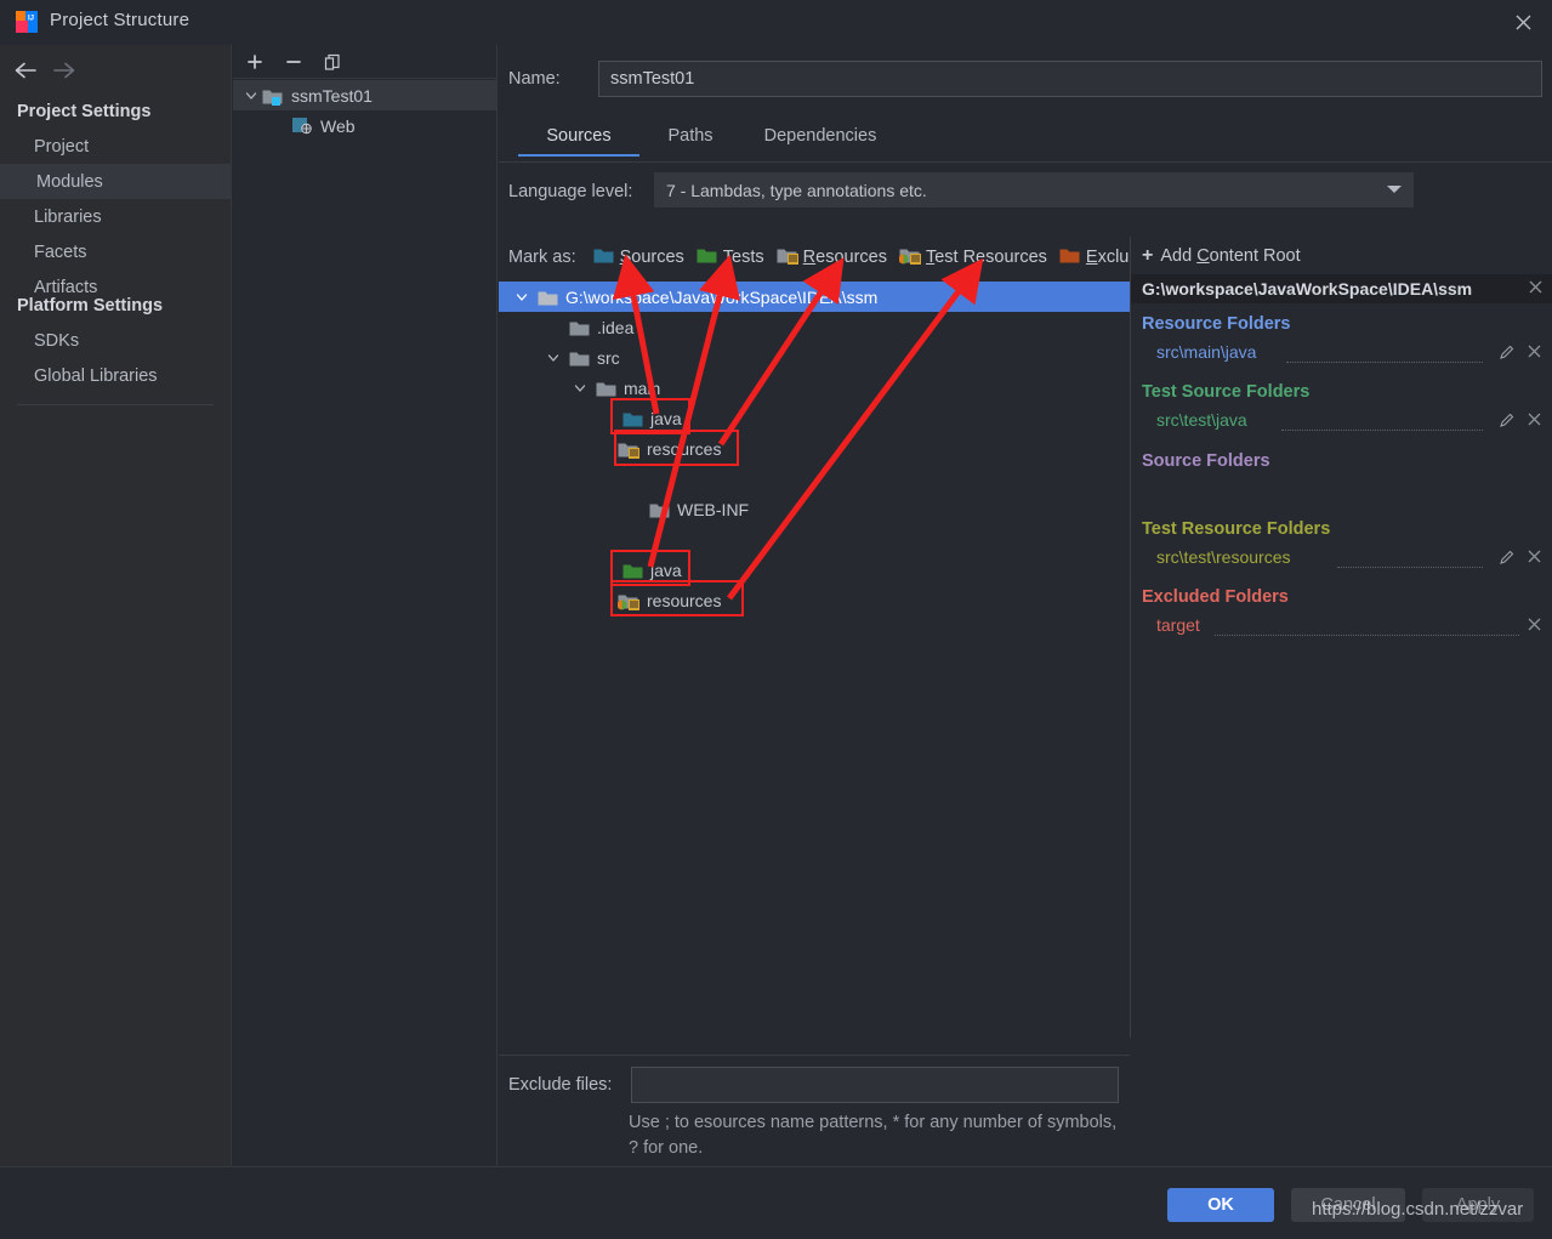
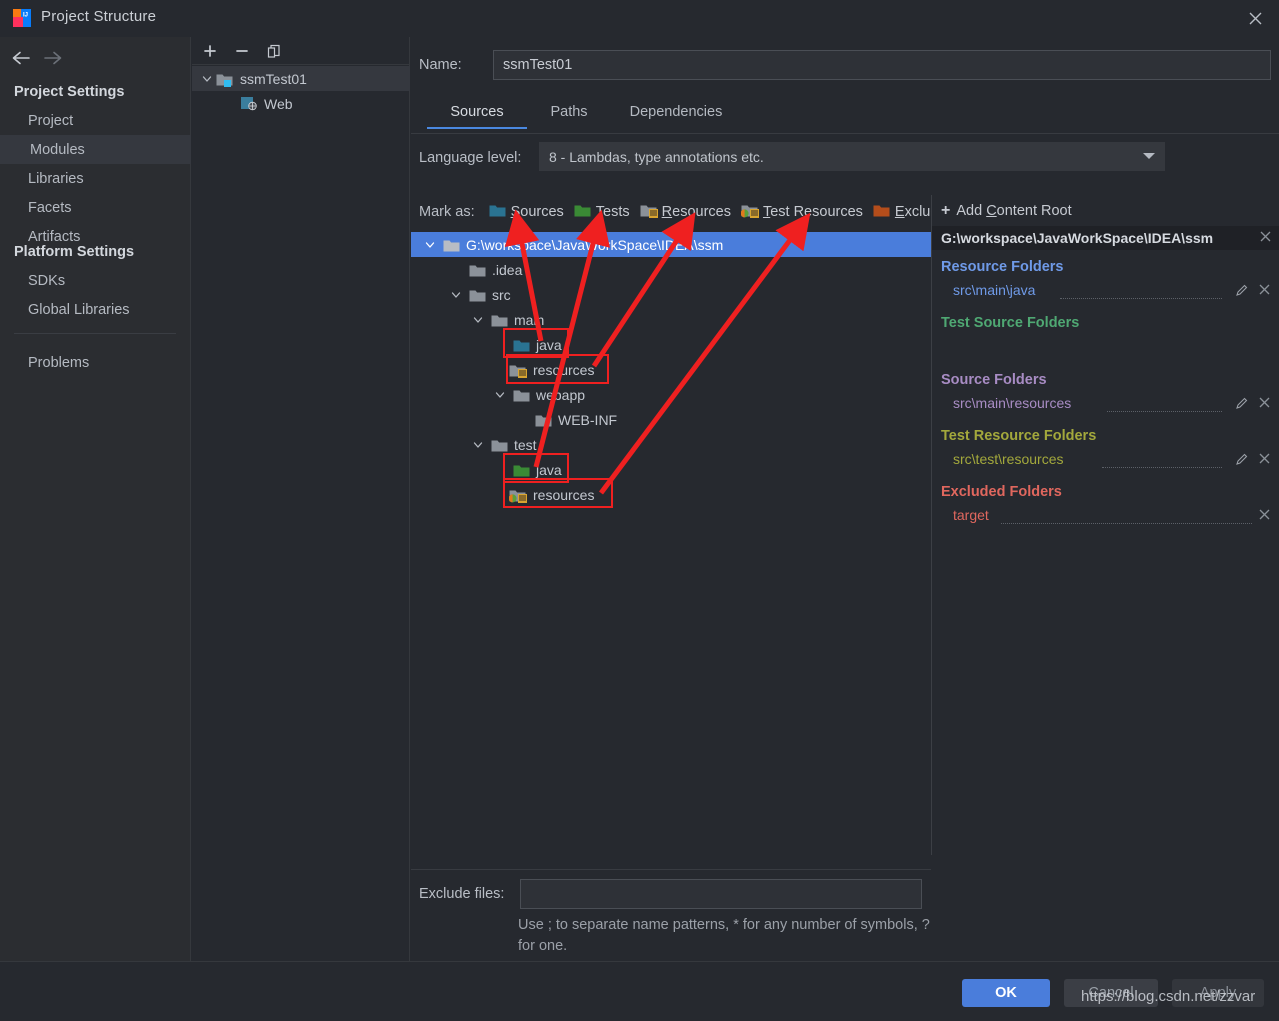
  Project Structure
  Project Settings
  Platform Settings
  Project
  Modules
  Libraries
  Facets
  Artifacts
  SDKs
  Global Libraries
+ Problems
  ssmTest01
  Web
  Name:
  ssmTest01
  Sources
  Paths
  Dependencies
  Language level:
- 7 - Lambdas, type annotations etc.
+ 8 - Lambdas, type annotations etc.
  Mark as:
  Sources
  Tests
  Resources
  Test Resources
  G:\workspace\JavaorkSpace\IDEA\ssm
  .idea
  src
  man
  java
  resources
+ webapp
  WEB-INF
+ test
  java
  resources
  +
  Add Content Root
  G:\workspace\JavaWorkSpace\IDEA\ssm
  Resource Folders
  src\main\java
  Test Source Folders
- src\test\java
  Source Folders
+ src\main\resources
  Test Resource Folders
  src\test\resources
  Excluded Folders
  target
  Exclude files:
- Use ; to esources name patterns, * for any number of symbols, ? for one.
+ Use ; to separate name patterns, * for any number of symbols, ? for one.
  OK
  Cancel
  Apply
  https://blog.csdn.net/zzvar
